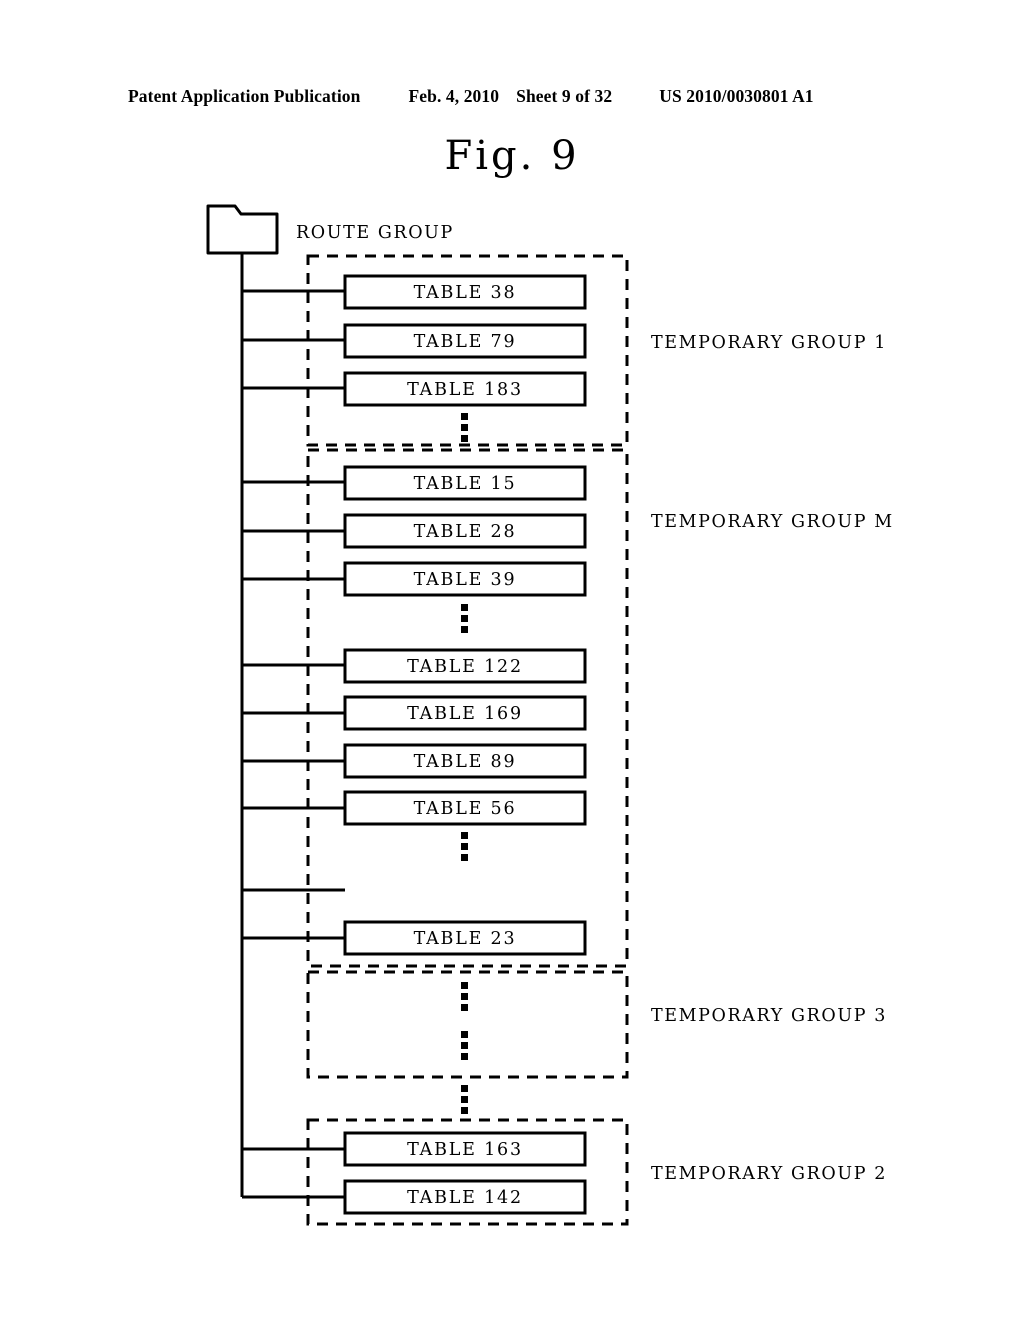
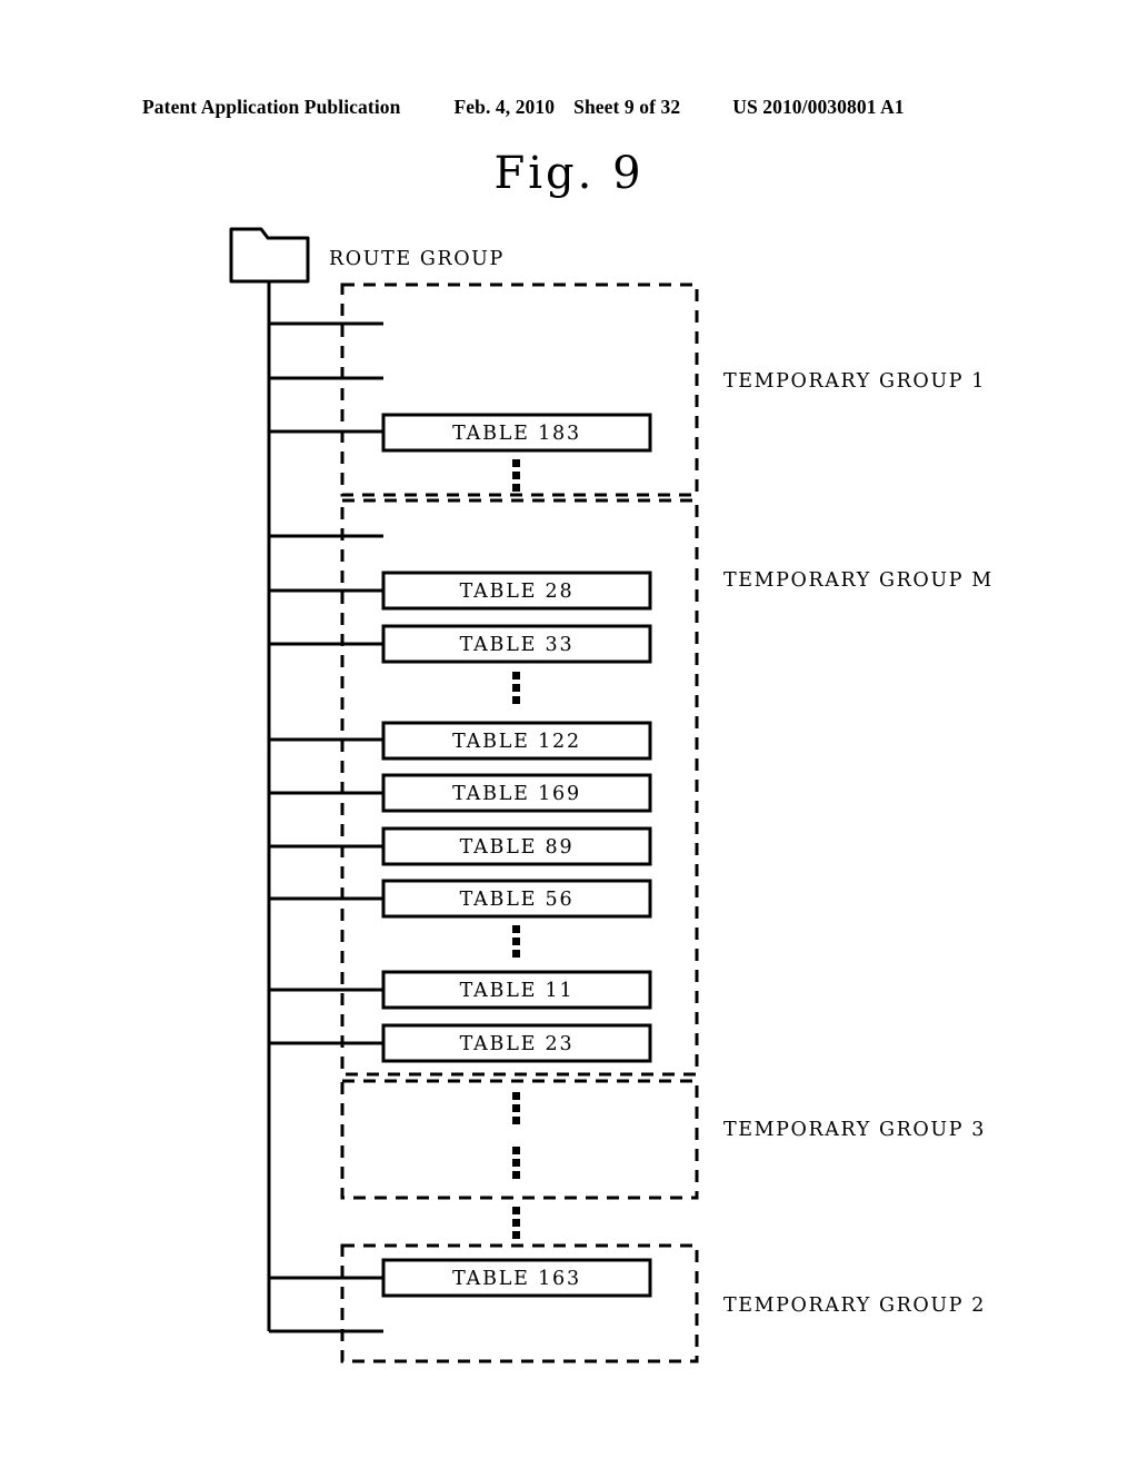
  Patent Application Publication
  Feb. 4, 2010
  Sheet 9 of 32
  US 2010/0030801 A1
  Fig. 9
  ROUTE GROUP
- TABLE 38
- TABLE 79
  TABLE 183
  TEMPORARY GROUP 1
- TABLE 15
  TABLE 28
- TABLE 39
+ TABLE 33
  TABLE 122
  TABLE 169
  TABLE 89
  TABLE 56
+ TABLE 11
  TABLE 23
  TEMPORARY GROUP M
  TEMPORARY GROUP 3
  TABLE 163
- TABLE 142
  TEMPORARY GROUP 2
